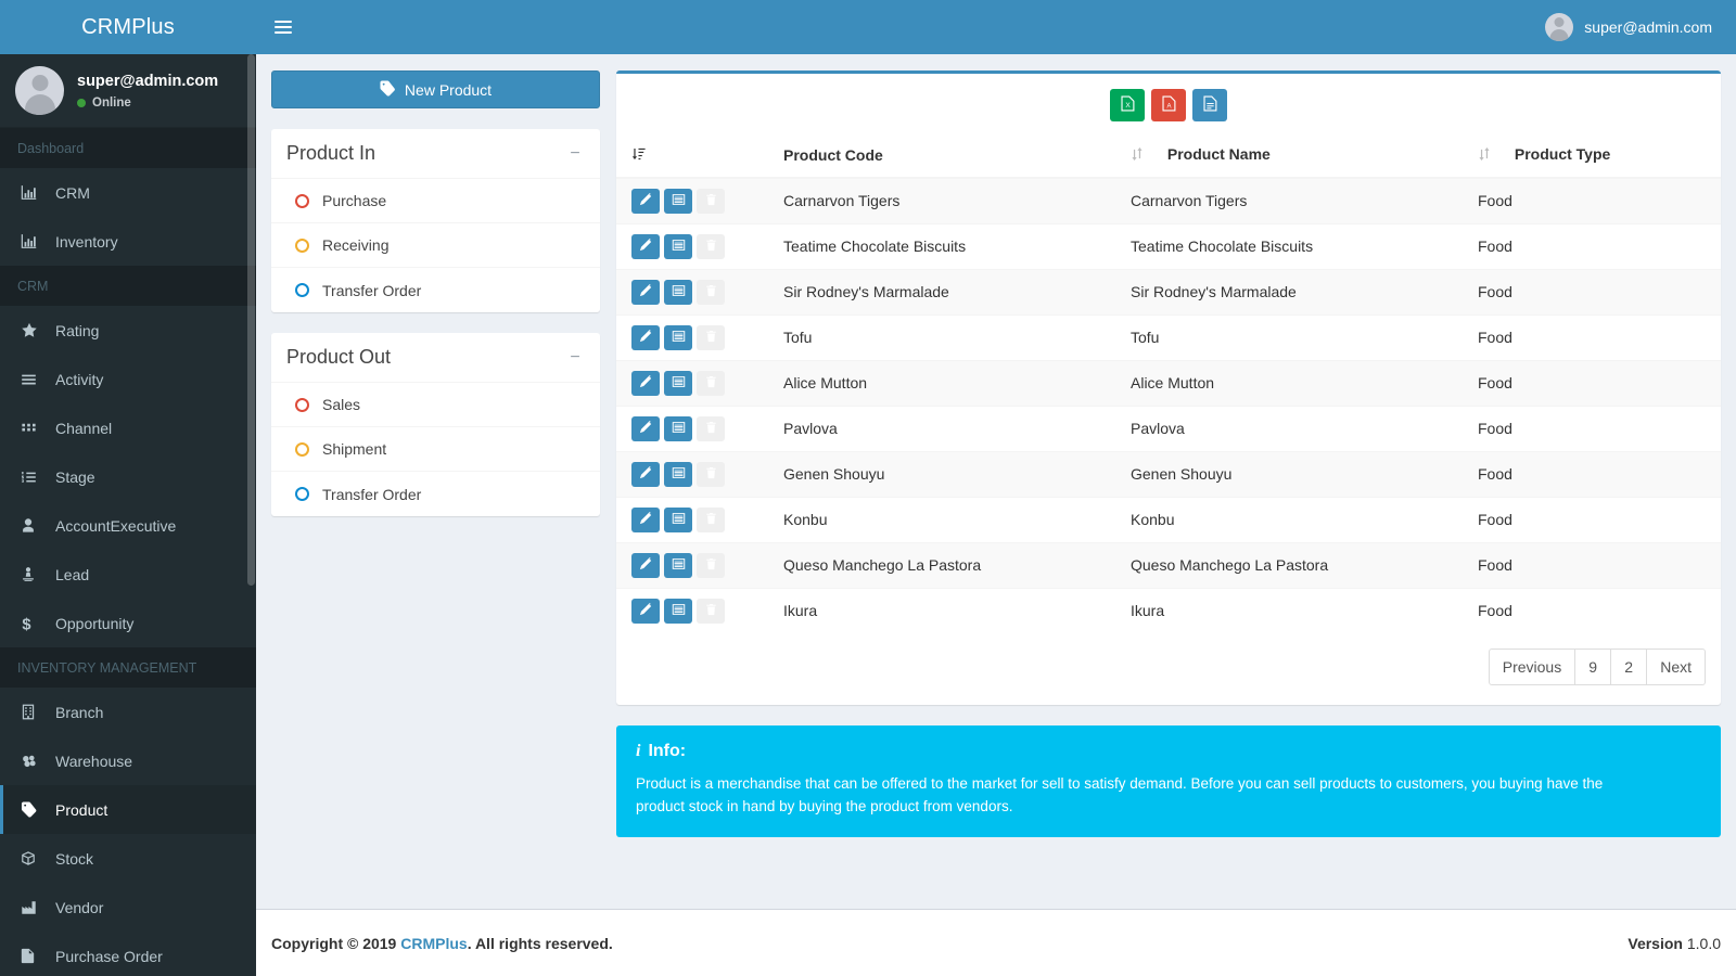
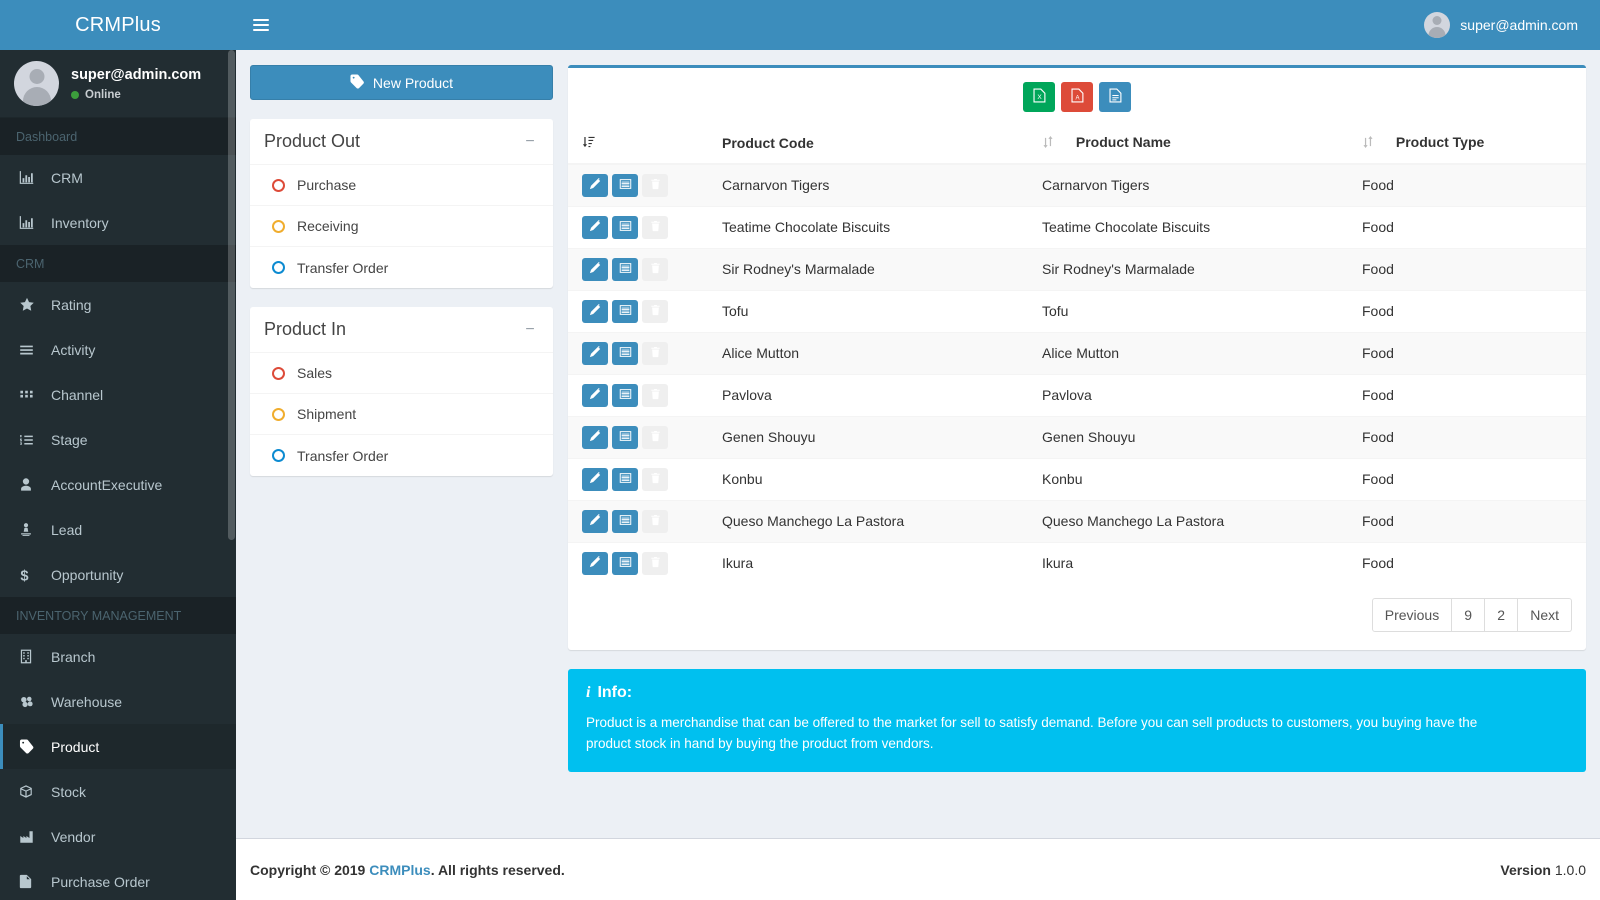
  CRMPlus
  super@admin.com
  Online
  Dashboard
  CRM
  Inventory
  CRM
  Rating
  Activity
  Channel
  Stage
  AccountExecutive
  Lead
  $
  Opportunity
  INVENTORY MANAGEMENT
  Branch
  Warehouse
  Product
  Stock
  Vendor
  Purchase Order
  super@admin.com
  New Product
- Product In
+ Product Out
  −
  Purchase
  Receiving
  Transfer Order
- Product Out
+ Product In
  −
  Sales
  Shipment
  Transfer Order
  	Product Code	Product Name	Product Type
  	Carnarvon Tigers	Carnarvon Tigers	Food
  	Teatime Chocolate Biscuits	Teatime Chocolate Biscuits	Food
  	Sir Rodney's Marmalade	Sir Rodney's Marmalade	Food
  	Tofu	Tofu	Food
  	Alice Mutton	Alice Mutton	Food
  	Pavlova	Pavlova	Food
  	Genen Shouyu	Genen Shouyu	Food
  	Konbu	Konbu	Food
  	Queso Manchego La Pastora	Queso Manchego La Pastora	Food
  	Ikura	Ikura	Food
  Previous
  9
  2
  Next
  i
  Info:
  Product is a merchandise that can be offered to the market for sell to satisfy demand. Before you can sell products to customers, you buying have the product stock in hand by buying the product from vendors.
  Copyright © 2019 CRMPlus. All rights reserved.
  Version 1.0.0
